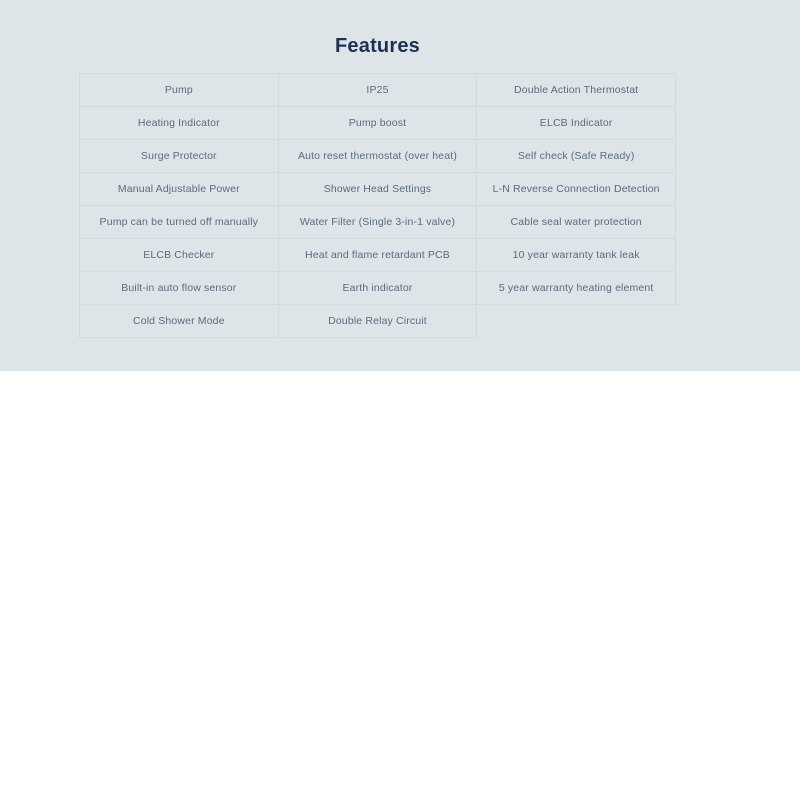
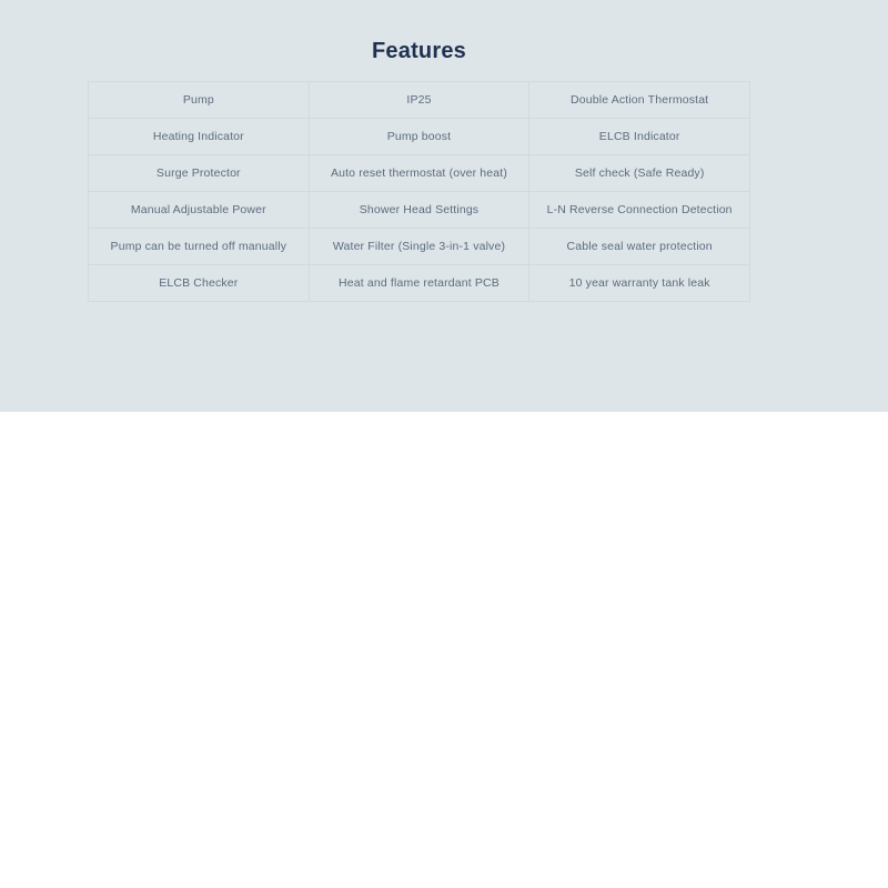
  Features
  Pump	IP25	Double Action Thermostat
  Heating Indicator	Pump boost	ELCB Indicator
  Surge Protector	Auto reset thermostat (over heat)	Self check (Safe Ready)
  Manual Adjustable Power	Shower Head Settings	L-N Reverse Connection Detection
  Pump can be turned off manually	Water Filter (Single 3-in-1 valve)	Cable seal water protection
  ELCB Checker	Heat and flame retardant PCB	10 year warranty tank leak
- Built-in auto flow sensor	Earth indicator	5 year warranty heating element
- Cold Shower Mode	Double Relay Circuit
